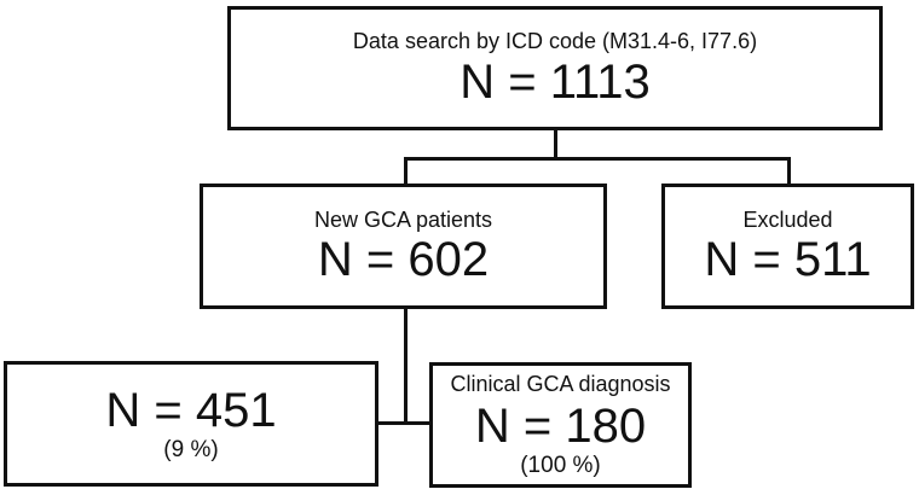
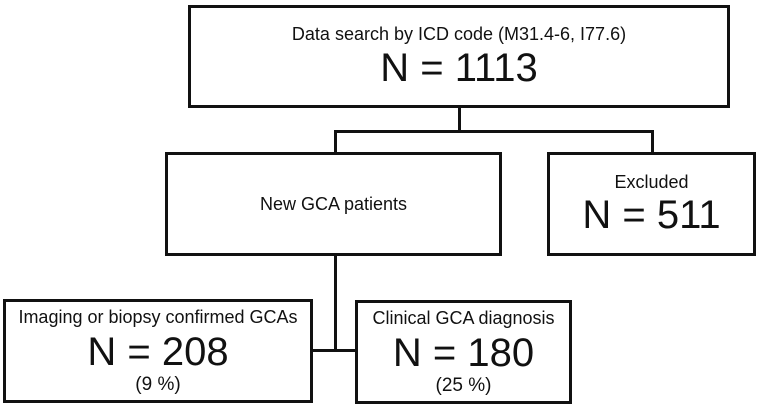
  Data search by ICD code (M31.4-6, I77.6)
  N = 1113
  New GCA patients
- N = 602
  Excluded
  N = 511
+ Imaging or biopsy confirmed GCAs
- N = 451
+ N = 208
  (9 %)
  Clinical GCA diagnosis
  N = 180
- (100 %)
+ (25 %)
